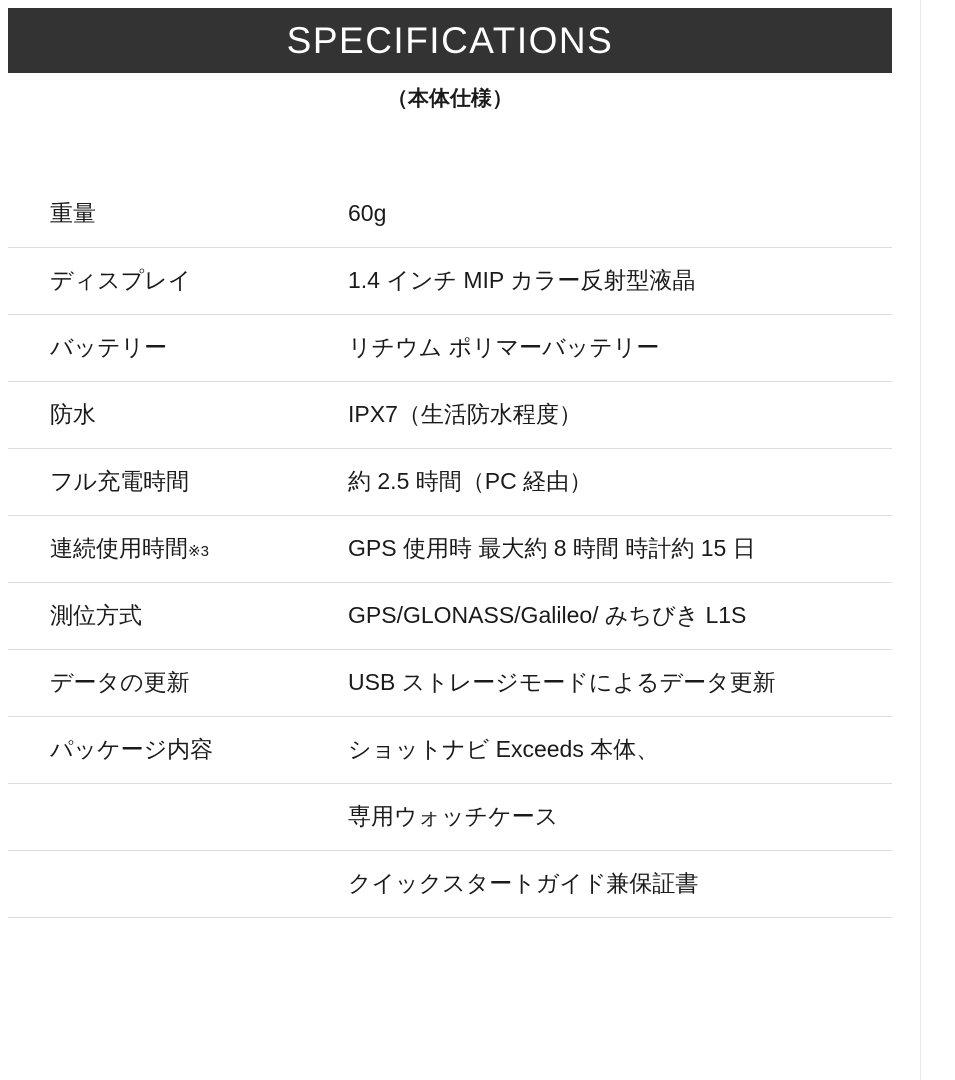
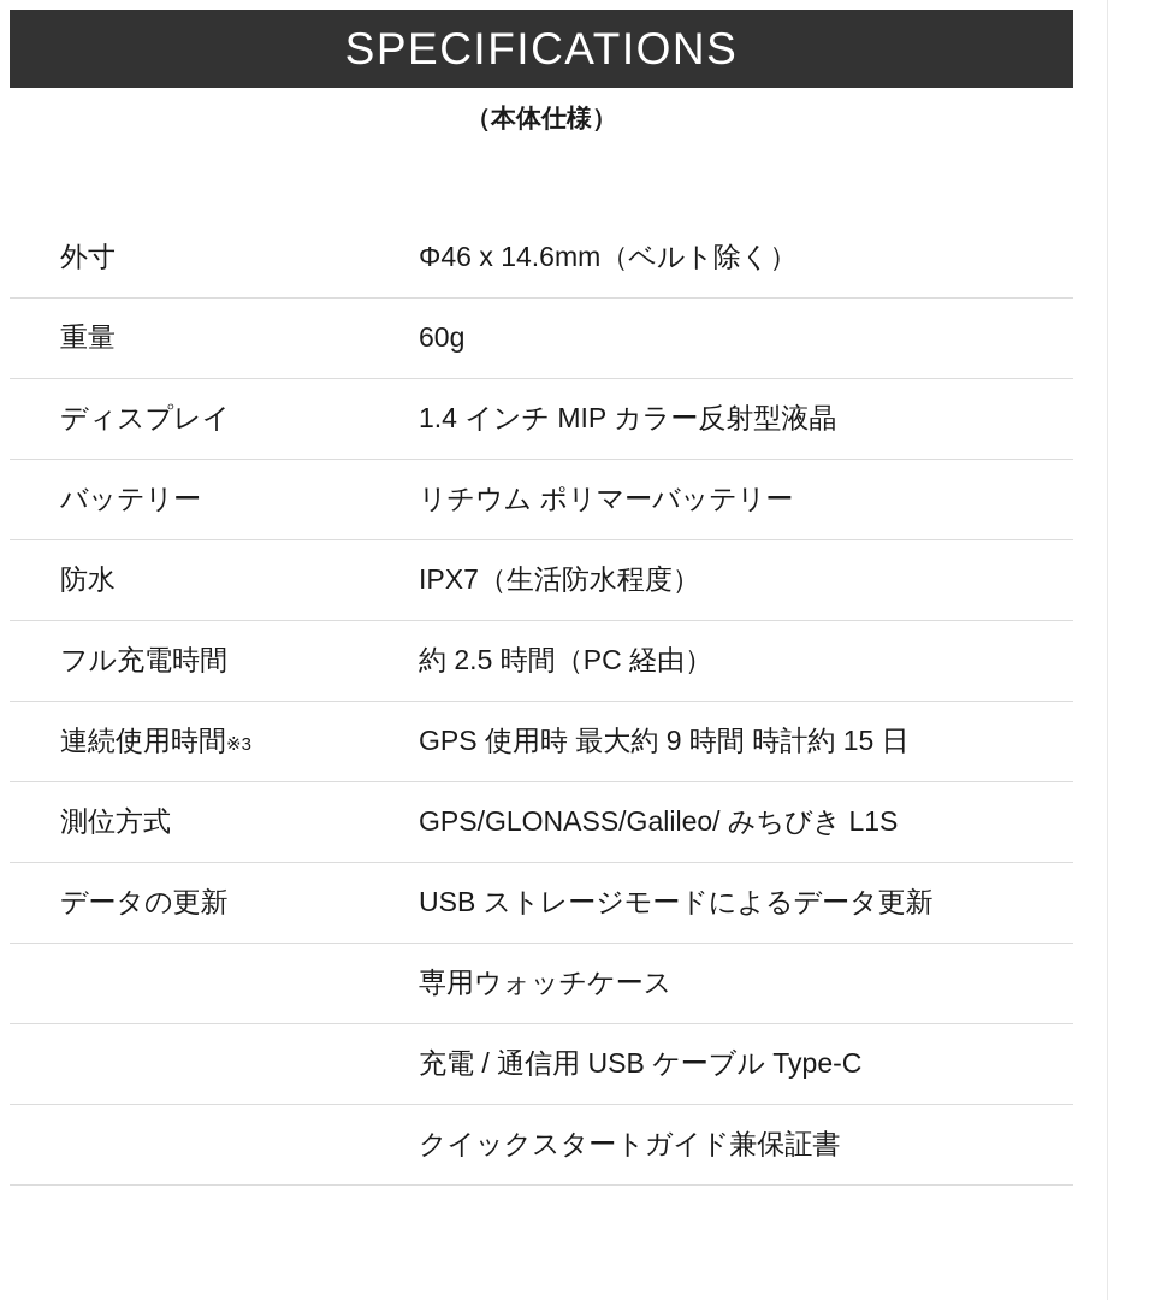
  SPECIFICATIONS
  （本体仕様）
+ 外寸	Φ46 x 14.6mm（ベルト除く）
  重量	60g
  ディスプレイ	1.4 インチ MIP カラー反射型液晶
  バッテリー	リチウム ポリマーバッテリー
  防水	IPX7（生活防水程度）
  フル充電時間	約 2.5 時間（PC 経由）
- 連続使用時間※3	GPS 使用時 最大約 8 時間 時計約 15 日
+ 連続使用時間※3	GPS 使用時 最大約 9 時間 時計約 15 日
  測位方式	GPS/GLONASS/Galileo/ みちびき L1S
  データの更新	USB ストレージモードによるデータ更新
- パッケージ内容	ショットナビ Exceeds 本体、
  	専用ウォッチケース
+ 	充電 / 通信用 USB ケーブル Type-C
  	クイックスタートガイド兼保証書
